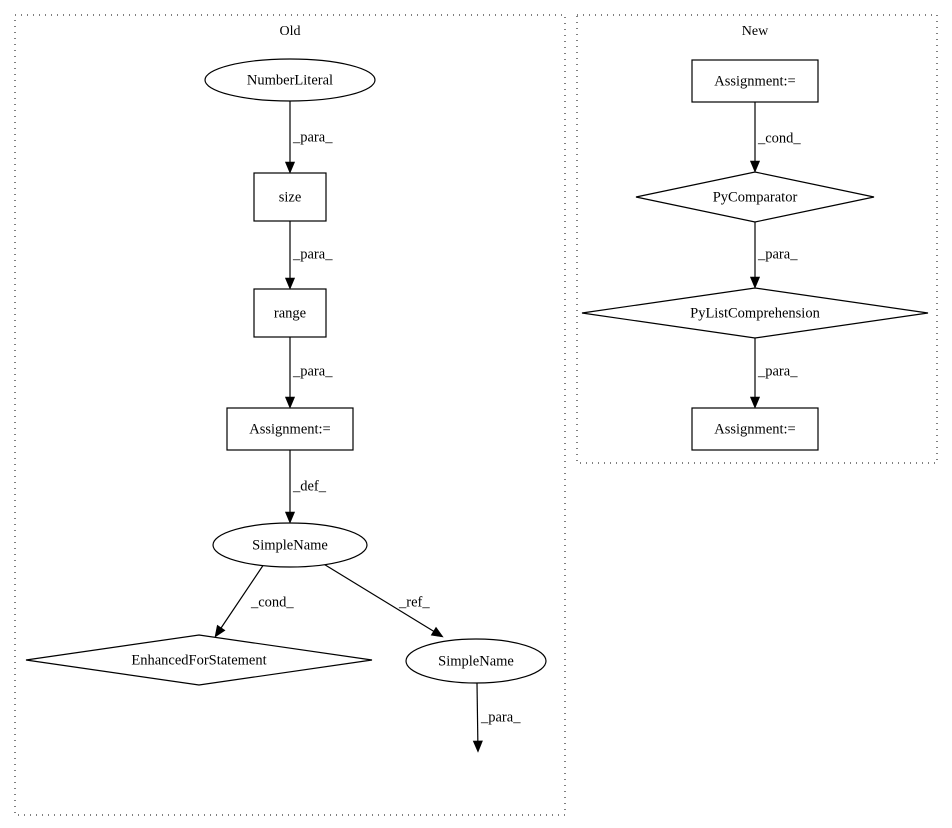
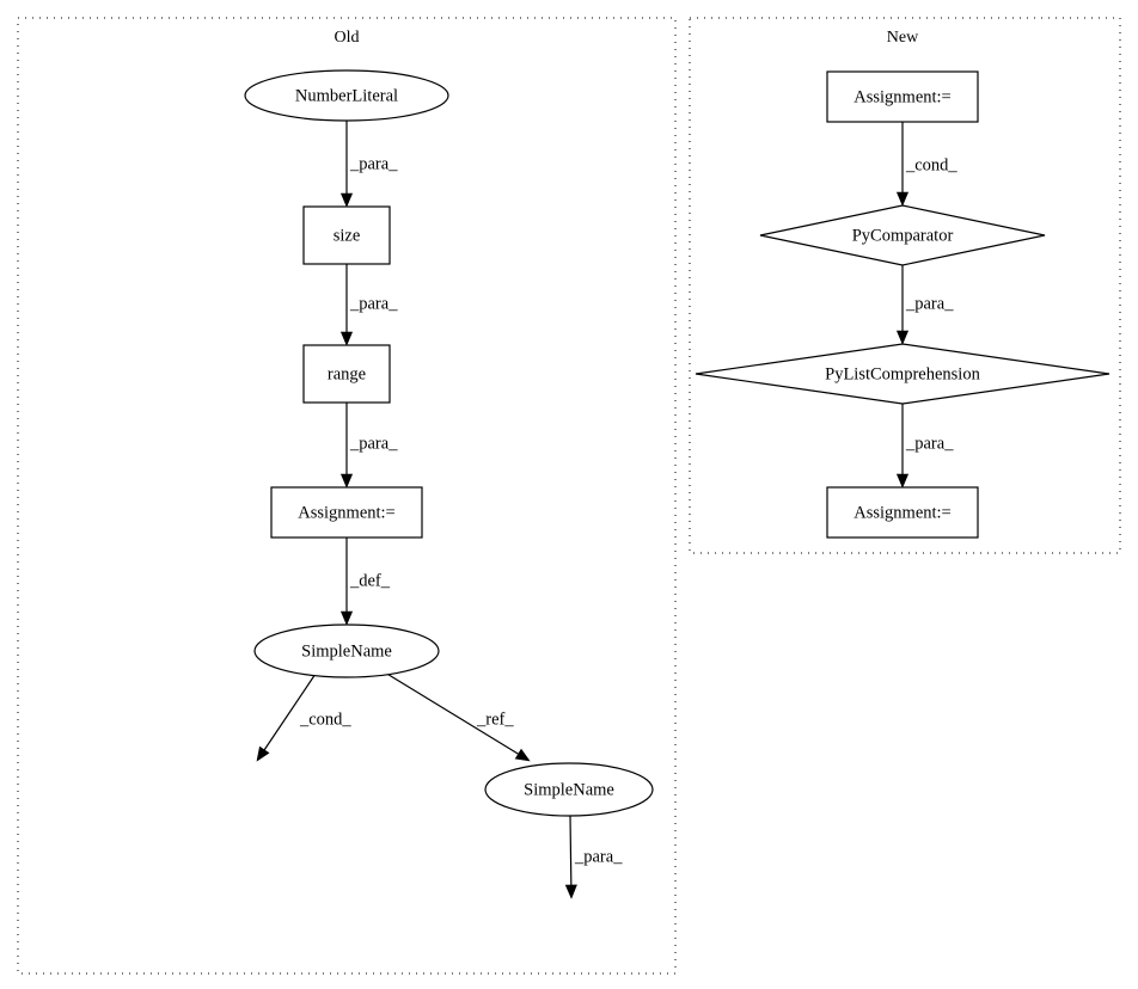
  Old
  New
  NumberLiteral
  size
  range
  Assignment:=
  SimpleName
- EnhancedForStatement
  SimpleName
  Assignment:=
  PyComparator
  PyListComprehension
  Assignment:=
  _para_
  _para_
  _para_
  _def_
  _cond_
  _ref_
  _para_
  _cond_
  _para_
  _para_
